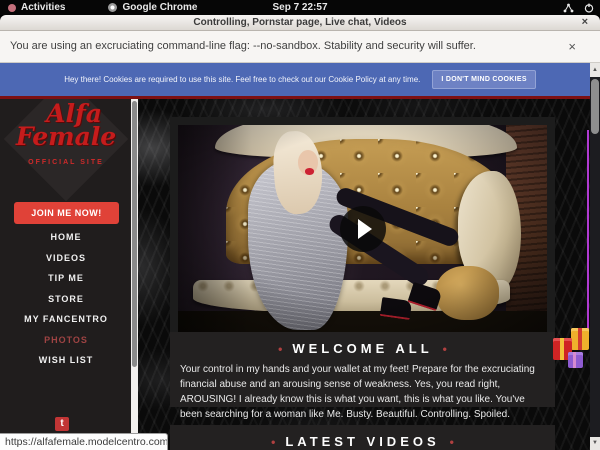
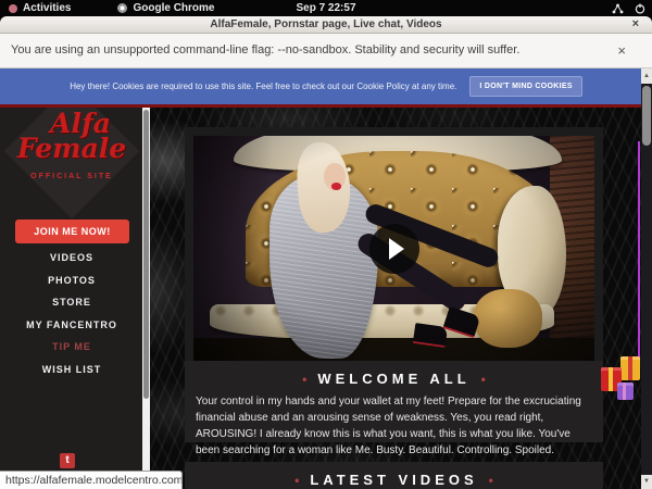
  Activities
  Google Chrome
  Sep 7 22:57
- Controlling, Pornstar page, Live chat, Videos
+ AlfaFemale, Pornstar page, Live chat, Videos
  ×
- You are using an excruciating command-line flag: --no-sandbox. Stability and security will suffer.
+ You are using an unsupported command-line flag: --no-sandbox. Stability and security will suffer.
  ×
  Hey there! Cookies are required to use this site. Feel free to check out our Cookie Policy at any time.
  Alfa
  Female
  JOIN ME NOW!
- HOME
  VIDEOS
- TIP ME
+ PHOTOS
  STORE
  MY FANCENTRO
- PHOTOS
+ TIP ME
  WISH LIST
  t
  •
  WELCOME ALL
  •
  Your control in my hands and your wallet at my feet! Prepare for the excruciating financial abuse and an arousing sense of weakness. Yes, you read right, AROUSING! I already know this is what you want, this is what you like. You've been searching for a woman like Me. Busty. Beautiful. Controlling. Spoiled.
  •
  LATEST VIDEOS
  •
  https://alfafemale.modelcentro.com
